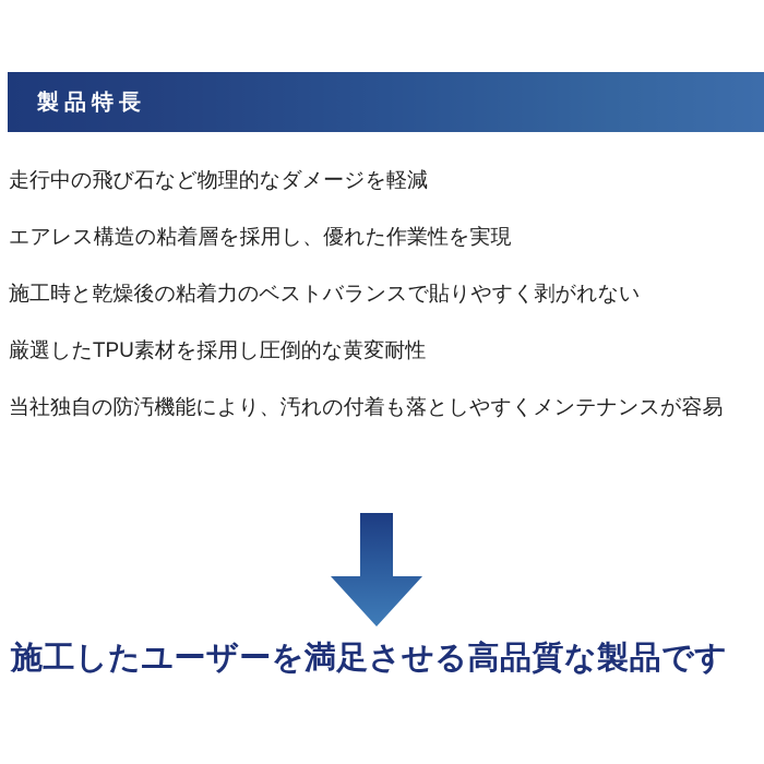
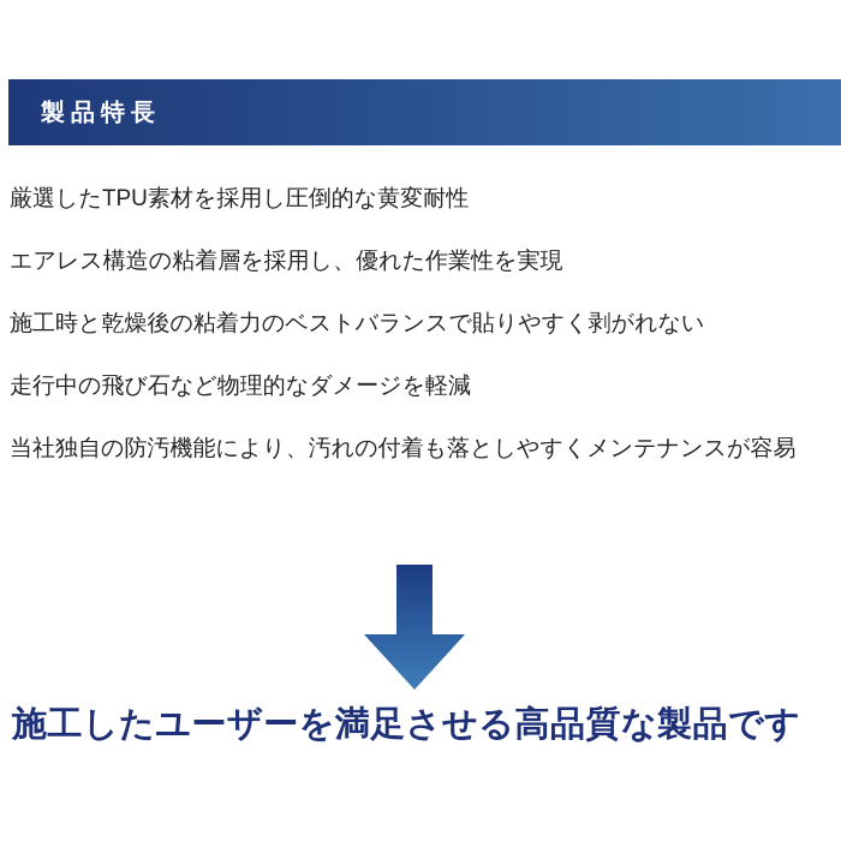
  製品特長
- 走行中の飛び石など物理的なダメージを軽減
+ 厳選したTPU素材を採用し圧倒的な黄変耐性
  エアレス構造の粘着層を採用し、優れた作業性を実現
  施工時と乾燥後の粘着力のベストバランスで貼りやすく剥がれない
- 厳選したTPU素材を採用し圧倒的な黄変耐性
+ 走行中の飛び石など物理的なダメージを軽減
  当社独自の防汚機能により、汚れの付着も落としやすくメンテナンスが容易
  施工したユーザーを満足させる高品質な製品です
